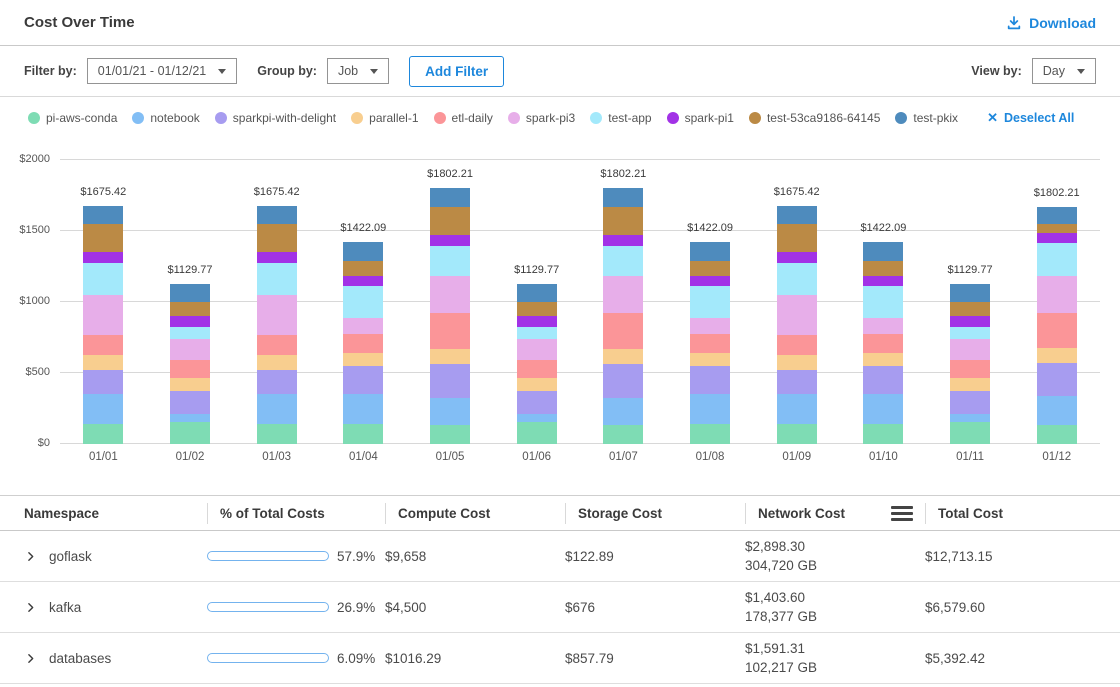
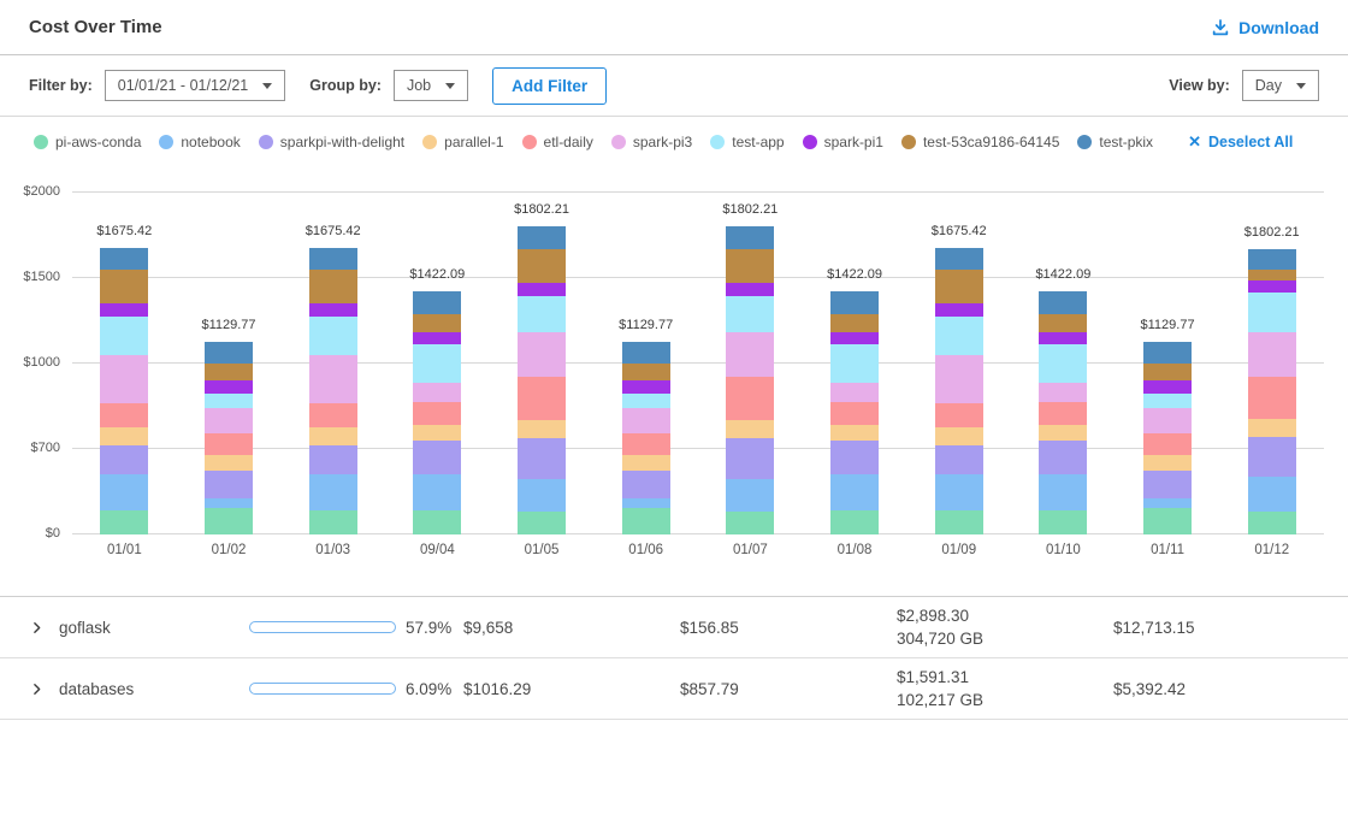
  Cost Over Time
  Download
  Filter by:
  01/01/21 - 01/12/21
  Group by:
  Job
  Add Filter
  View by:
  Day
  pi-aws-conda
  notebook
  sparkpi-with-delight
  parallel-1
  etl-daily
  spark-pi3
  test-app
  spark-pi1
  test-53ca9186-64145
  test-pkix
  ✕
  Deselect All
  $0
- $500
+ $700
  $1000
  $1500
  $2000
  $1675.42
  $1129.77
  $1675.42
  $1422.09
  $1802.21
  $1129.77
  $1802.21
  $1422.09
  $1675.42
  $1422.09
  $1129.77
  $1802.21
  01/01
  01/02
  01/03
- 01/04
+ 09/04
  01/05
  01/06
  01/07
  01/08
  01/09
  01/10
  01/11
  01/12
- Namespace
- % of Total Costs
- Compute Cost
- Storage Cost
- Network Cost
- Total Cost
  goflask
  57.9%
  $9,658
- $122.89
+ $156.85
  $2,898.30
  304,720 GB
  $12,713.15
- kafka
- 26.9%
- $4,500
- $676
- $1,403.60
- 178,377 GB
- $6,579.60
  databases
  6.09%
  $1016.29
  $857.79
  $1,591.31
  102,217 GB
  $5,392.42
